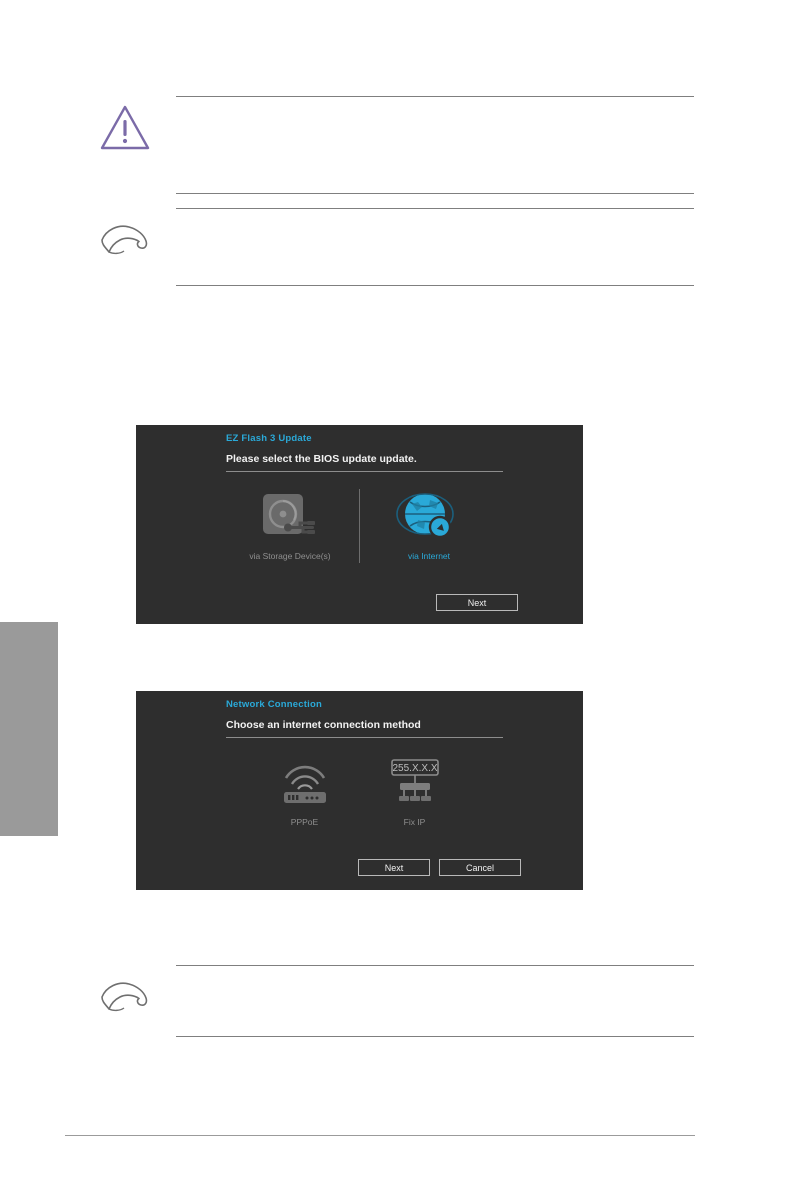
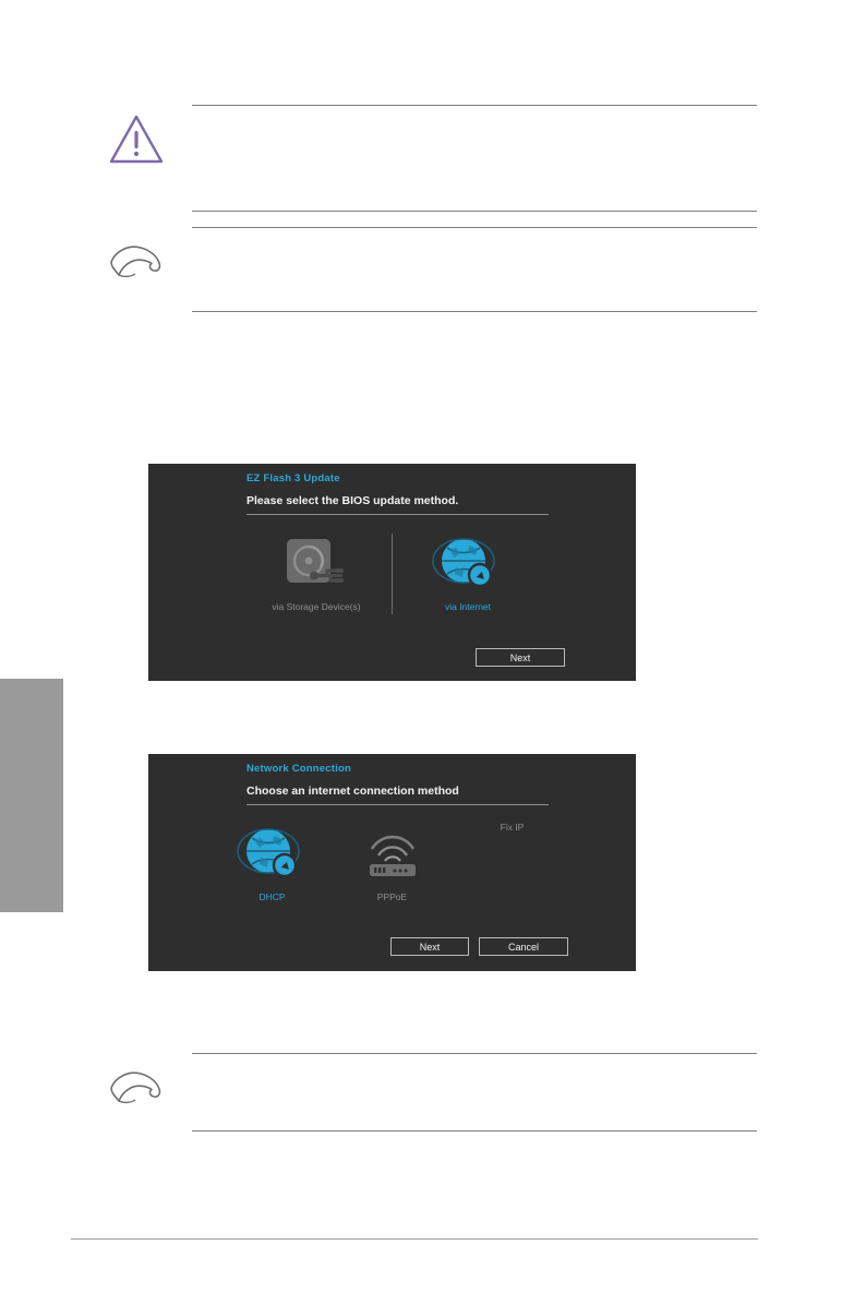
  EZ Flash 3 Update
- Please select the BIOS update update.
+ Please select the BIOS update method.
  via Storage Device(s)
  via Internet
  Next
  Network Connection
  Choose an internet connection method
+ DHCP
  PPPoE
- 255.X.X.X
  Fix IP
  Next
  Cancel
